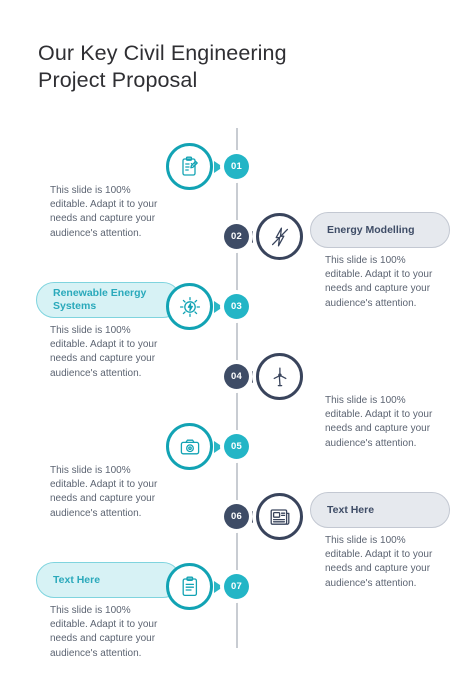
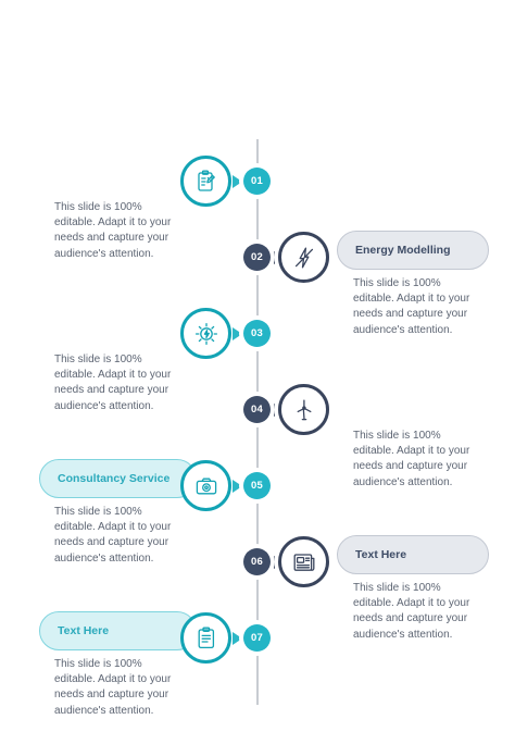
- Our Key Civil Engineering
- Project Proposal
  01
  This slide is 100% editable. Adapt it to your needs and capture your audience's attention.
  02
  Energy Modelling
  This slide is 100% editable. Adapt it to your needs and capture your audience's attention.
  03
- Renewable Energy Systems
  This slide is 100% editable. Adapt it to your needs and capture your audience's attention.
  04
  This slide is 100% editable. Adapt it to your needs and capture your audience's attention.
  05
+ Consultancy Service
  This slide is 100% editable. Adapt it to your needs and capture your audience's attention.
  06
  Text Here
  This slide is 100% editable. Adapt it to your needs and capture your audience's attention.
  07
  Text Here
  This slide is 100% editable. Adapt it to your needs and capture your audience's attention.
